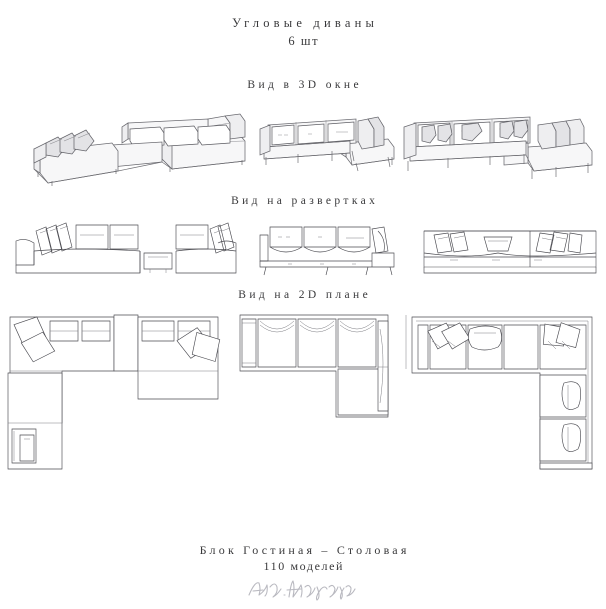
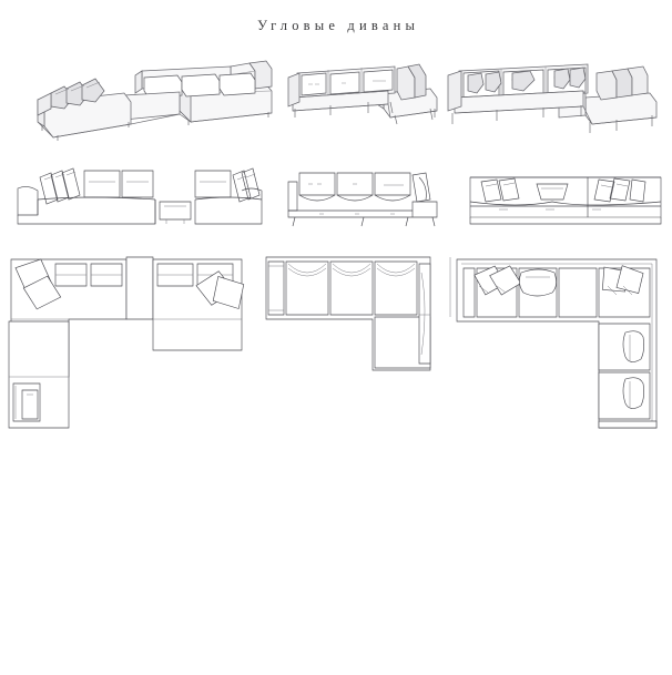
  Угловые диваны
- 6 шт
- Вид в 3D окне
- Вид на развертках
- Вид на 2D плане
- Блок Гостиная – Столовая
- 110 моделей
